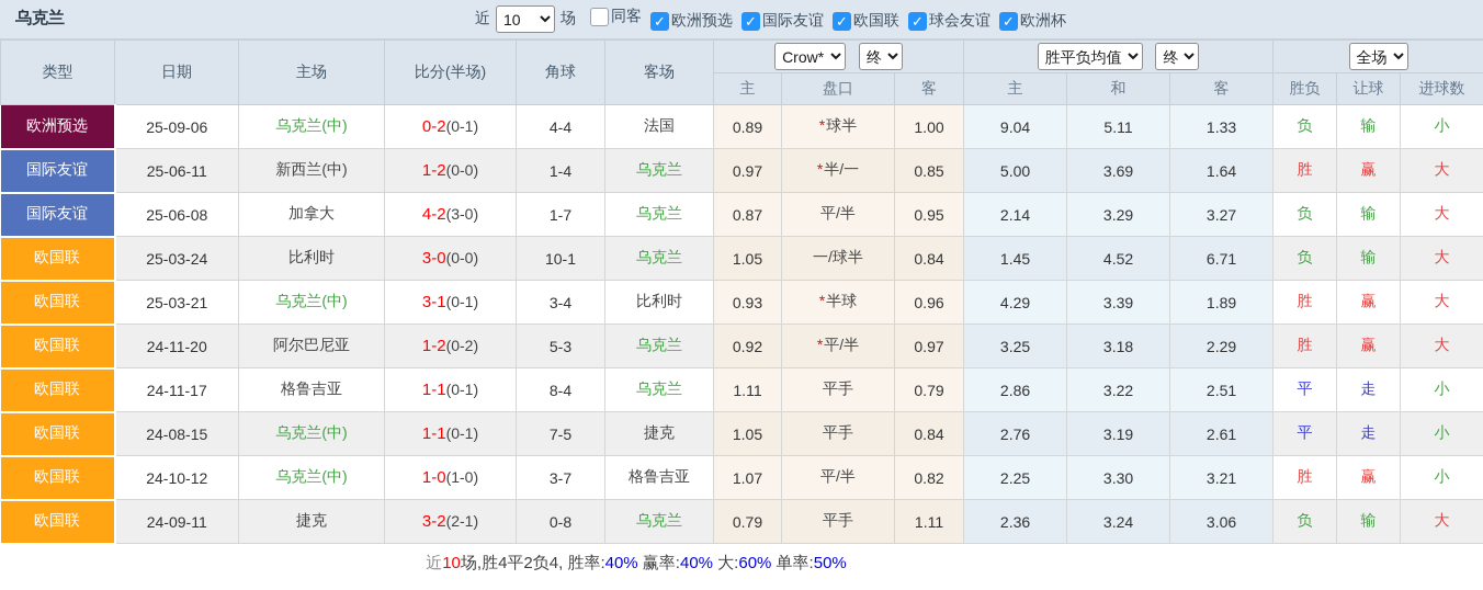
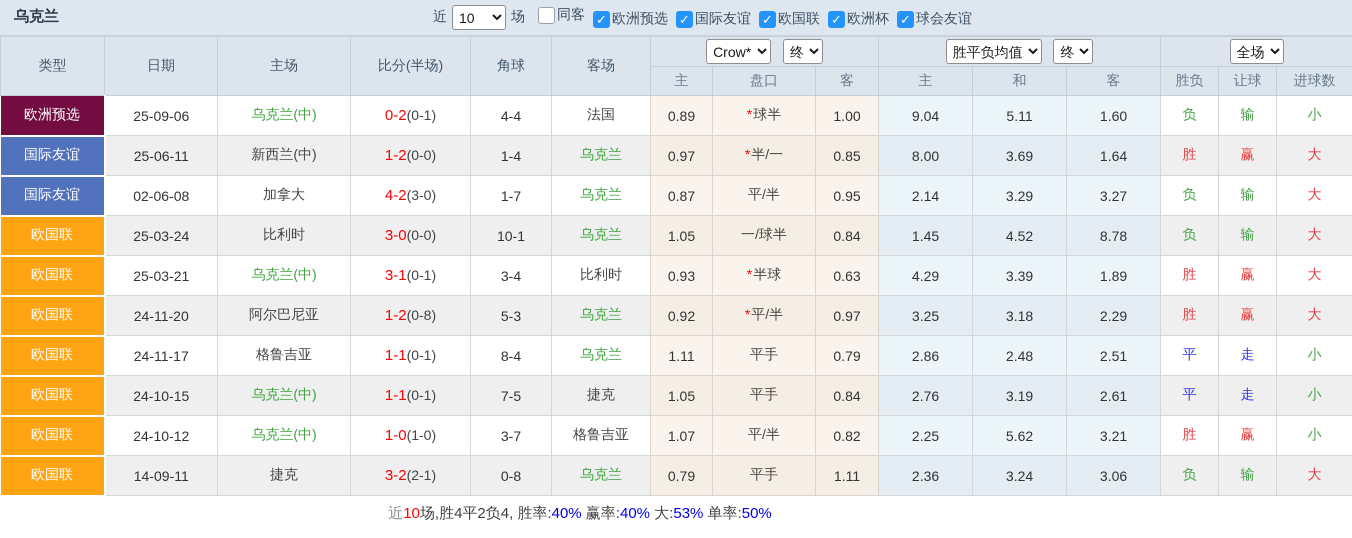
  乌克兰
  近
  10
  场
  同客
  ✓
  欧洲预选
  ✓
  国际友谊
  ✓
  欧国联
  ✓
- 球会友谊
+ 欧洲杯
  ✓
- 欧洲杯
+ 球会友谊
  类型	日期	主场	比分(半场)	角球	客场	Crow* 终	胜平负均值 终	全场
  主	盘口	客	主	和	客	胜负	让球	进球数
- 欧洲预选	25-09-06	乌克兰(中)	0-2(0-1)	4-4	法国	0.89	*球半	1.00	9.04	5.11	1.33	负	输	小
+ 欧洲预选	25-09-06	乌克兰(中)	0-2(0-1)	4-4	法国	0.89	*球半	1.00	9.04	5.11	1.60	负	输	小
- 国际友谊	25-06-11	新西兰(中)	1-2(0-0)	1-4	乌克兰	0.97	*半/一	0.85	5.00	3.69	1.64	胜	赢	大
+ 国际友谊	25-06-11	新西兰(中)	1-2(0-0)	1-4	乌克兰	0.97	*半/一	0.85	8.00	3.69	1.64	胜	赢	大
- 国际友谊	25-06-08	加拿大	4-2(3-0)	1-7	乌克兰	0.87	平/半	0.95	2.14	3.29	3.27	负	输	大
+ 国际友谊	02-06-08	加拿大	4-2(3-0)	1-7	乌克兰	0.87	平/半	0.95	2.14	3.29	3.27	负	输	大
- 欧国联	25-03-24	比利时	3-0(0-0)	10-1	乌克兰	1.05	一/球半	0.84	1.45	4.52	6.71	负	输	大
+ 欧国联	25-03-24	比利时	3-0(0-0)	10-1	乌克兰	1.05	一/球半	0.84	1.45	4.52	8.78	负	输	大
- 欧国联	25-03-21	乌克兰(中)	3-1(0-1)	3-4	比利时	0.93	*半球	0.96	4.29	3.39	1.89	胜	赢	大
+ 欧国联	25-03-21	乌克兰(中)	3-1(0-1)	3-4	比利时	0.93	*半球	0.63	4.29	3.39	1.89	胜	赢	大
- 欧国联	24-11-20	阿尔巴尼亚	1-2(0-2)	5-3	乌克兰	0.92	*平/半	0.97	3.25	3.18	2.29	胜	赢	大
+ 欧国联	24-11-20	阿尔巴尼亚	1-2(0-8)	5-3	乌克兰	0.92	*平/半	0.97	3.25	3.18	2.29	胜	赢	大
- 欧国联	24-11-17	格鲁吉亚	1-1(0-1)	8-4	乌克兰	1.11	平手	0.79	2.86	3.22	2.51	平	走	小
+ 欧国联	24-11-17	格鲁吉亚	1-1(0-1)	8-4	乌克兰	1.11	平手	0.79	2.86	2.48	2.51	平	走	小
- 欧国联	24-08-15	乌克兰(中)	1-1(0-1)	7-5	捷克	1.05	平手	0.84	2.76	3.19	2.61	平	走	小
+ 欧国联	24-10-15	乌克兰(中)	1-1(0-1)	7-5	捷克	1.05	平手	0.84	2.76	3.19	2.61	平	走	小
- 欧国联	24-10-12	乌克兰(中)	1-0(1-0)	3-7	格鲁吉亚	1.07	平/半	0.82	2.25	3.30	3.21	胜	赢	小
+ 欧国联	24-10-12	乌克兰(中)	1-0(1-0)	3-7	格鲁吉亚	1.07	平/半	0.82	2.25	5.62	3.21	胜	赢	小
- 欧国联	24-09-11	捷克	3-2(2-1)	0-8	乌克兰	0.79	平手	1.11	2.36	3.24	3.06	负	输	大
+ 欧国联	14-09-11	捷克	3-2(2-1)	0-8	乌克兰	0.79	平手	1.11	2.36	3.24	3.06	负	输	大
- 近10场,胜4平2负4, 胜率:40% 赢率:40% 大:60% 单率:50%
+ 近10场,胜4平2负4, 胜率:40% 赢率:40% 大:53% 单率:50%
